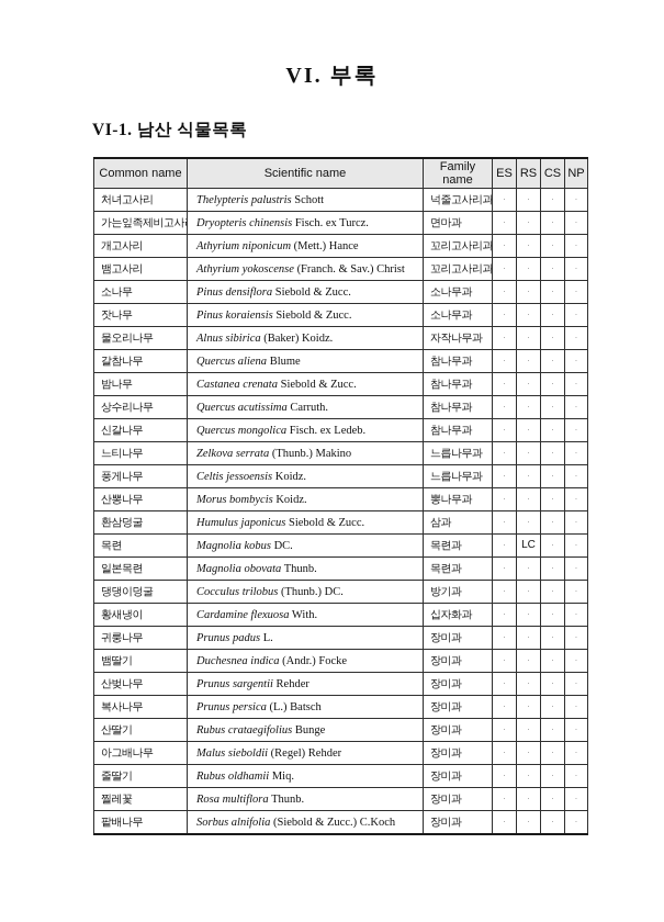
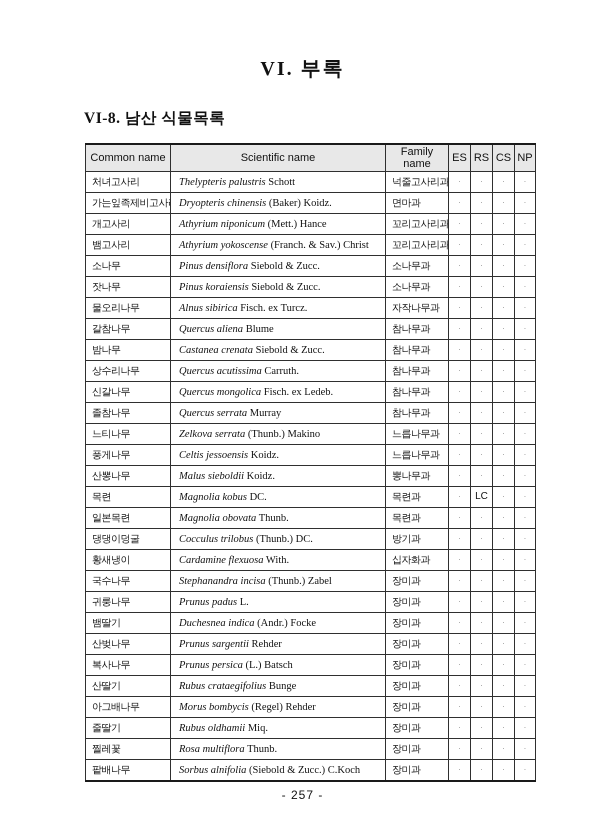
  VI. 부록
- VI-1. 남산 식물목록
+ VI-8. 남산 식물목록
  Common name	Scientific name	Family name	ES	RS	CS	NP
  처녀고사리	Thelypteris palustris Schott	넉줄고사리과	·	·	·	·
- 가는잎족제비고사	Dryopteris chinensis Fisch. ex Turcz.	면마과	·	·	·	·
+ 가는잎족제비고사	Dryopteris chinensis (Baker) Koidz.	면마과	·	·	·	·
  개고사리	Athyrium niponicum (Mett.) Hance	꼬리고사리과	·	·	·	·
  뱀고사리	Athyrium yokoscense (Franch. & Sav.) Christ	꼬리고사리과	·	·	·	·
  소나무	Pinus densiflora Siebold & Zucc.	소나무과	·	·	·	·
  잣나무	Pinus koraiensis Siebold & Zucc.	소나무과	·	·	·	·
- 물오리나무	Alnus sibirica (Baker) Koidz.	자작나무과	·	·	·	·
+ 물오리나무	Alnus sibirica Fisch. ex Turcz.	자작나무과	·	·	·	·
  갈참나무	Quercus aliena Blume	참나무과	·	·	·	·
  밤나무	Castanea crenata Siebold & Zucc.	참나무과	·	·	·	·
  상수리나무	Quercus acutissima Carruth.	참나무과	·	·	·	·
  신갈나무	Quercus mongolica Fisch. ex Ledeb.	참나무과	·	·	·	·
+ 졸참나무	Quercus serrata Murray	참나무과	·	·	·	·
  느티나무	Zelkova serrata (Thunb.) Makino	느릅나무과	·	·	·	·
  풍게나무	Celtis jessoensis Koidz.	느릅나무과	·	·	·	·
- 산뽕나무	Morus bombycis Koidz.	뽕나무과	·	·	·	·
+ 산뽕나무	Malus sieboldii Koidz.	뽕나무과	·	·	·	·
- 환삼덩굴	Humulus japonicus Siebold & Zucc.	삼과	·	·	·	·
  목련	Magnolia kobus DC.	목련과	·	LC	·	·
  일본목련	Magnolia obovata Thunb.	목련과	·	·	·	·
  댕댕이덩굴	Cocculus trilobus (Thunb.) DC.	방기과	·	·	·	·
  황새냉이	Cardamine flexuosa With.	십자화과	·	·	·	·
+ 국수나무	Stephanandra incisa (Thunb.) Zabel	장미과	·	·	·	·
  귀룽나무	Prunus padus L.	장미과	·	·	·	·
  뱀딸기	Duchesnea indica (Andr.) Focke	장미과	·	·	·	·
  산벚나무	Prunus sargentii Rehder	장미과	·	·	·	·
  복사나무	Prunus persica (L.) Batsch	장미과	·	·	·	·
  산딸기	Rubus crataegifolius Bunge	장미과	·	·	·	·
- 아그배나무	Malus sieboldii (Regel) Rehder	장미과	·	·	·	·
+ 아그배나무	Morus bombycis (Regel) Rehder	장미과	·	·	·	·
  줄딸기	Rubus oldhamii Miq.	장미과	·	·	·	·
  찔레꽃	Rosa multiflora Thunb.	장미과	·	·	·	·
  팥배나무	Sorbus alnifolia (Siebold & Zucc.) C.Koch	장미과	·	·	·	·
+ - 257 -
